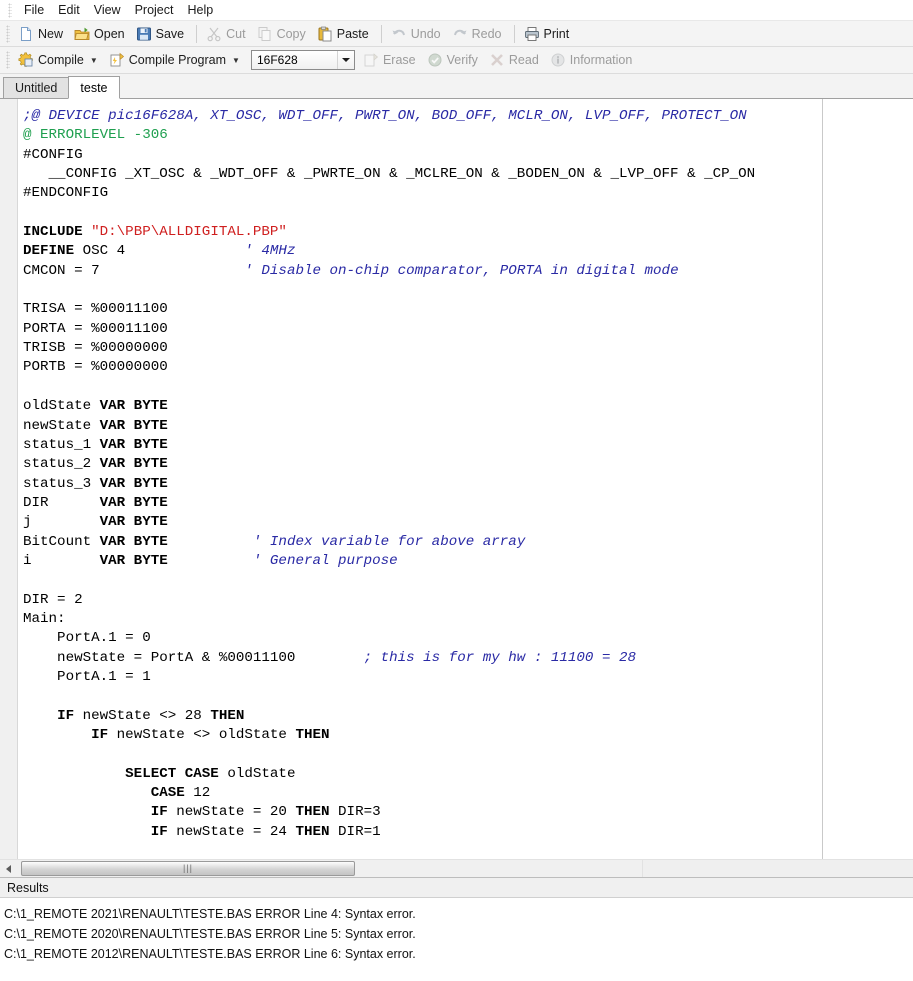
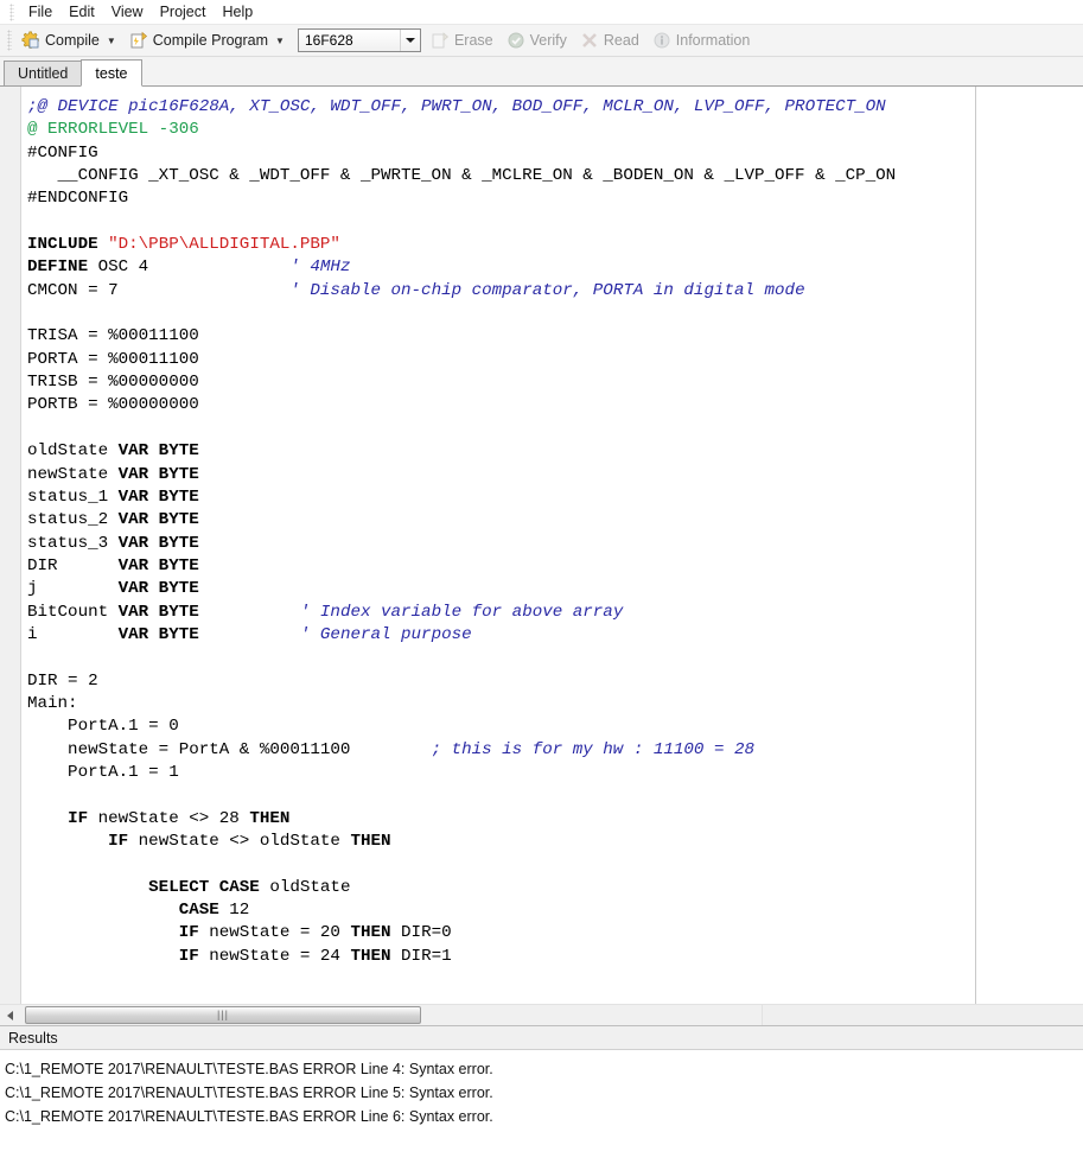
  File
  Edit
  View
  Project
  Help
- New
- Open
- Save
- Cut
- Copy
- Paste
- Undo
- Redo
- Print
  Compile
  ▼
  Compile Program
  ▼
  16F628
  Erase
  Verify
  Read
  Information
  Untitled
  teste
- ;@ DEVICE pic16F628A, XT_OSC, WDT_OFF, PWRT_ON, BOD_OFF, MCLR_ON, LVP_OFF, PROTECT_ON @ ERRORLEVEL -306 #CONFIG __CONFIG _XT_OSC & _WDT_OFF & _PWRTE_ON & _MCLRE_ON & _BODEN_ON & _LVP_OFF & _CP_ON #ENDCONFIG INCLUDE "D:\PBP\ALLDIGITAL.PBP" DEFINE OSC 4 ' 4MHz CMCON = 7 ' Disable on-chip comparator, PORTA in digital mode TRISA = %00011100 PORTA = %00011100 TRISB = %00000000 PORTB = %00000000 oldState VAR BYTE newState VAR BYTE status_1 VAR BYTE status_2 VAR BYTE status_3 VAR BYTE DIR VAR BYTE j VAR BYTE BitCount VAR BYTE ' Index variable for above array i VAR BYTE ' General purpose DIR = 2 Main: PortA.1 = 0 newState = PortA & %00011100 ; this is for my hw : 11100 = 28 PortA.1 = 1 IF newState <> 28 THEN IF newState <> oldState THEN SELECT CASE oldState CASE 12 IF newState = 20 THEN DIR=3 IF newState = 24 THEN DIR=1
+ ;@ DEVICE pic16F628A, XT_OSC, WDT_OFF, PWRT_ON, BOD_OFF, MCLR_ON, LVP_OFF, PROTECT_ON @ ERRORLEVEL -306 #CONFIG __CONFIG _XT_OSC & _WDT_OFF & _PWRTE_ON & _MCLRE_ON & _BODEN_ON & _LVP_OFF & _CP_ON #ENDCONFIG INCLUDE "D:\PBP\ALLDIGITAL.PBP" DEFINE OSC 4 ' 4MHz CMCON = 7 ' Disable on-chip comparator, PORTA in digital mode TRISA = %00011100 PORTA = %00011100 TRISB = %00000000 PORTB = %00000000 oldState VAR BYTE newState VAR BYTE status_1 VAR BYTE status_2 VAR BYTE status_3 VAR BYTE DIR VAR BYTE j VAR BYTE BitCount VAR BYTE ' Index variable for above array i VAR BYTE ' General purpose DIR = 2 Main: PortA.1 = 0 newState = PortA & %00011100 ; this is for my hw : 11100 = 28 PortA.1 = 1 IF newState <> 28 THEN IF newState <> oldState THEN SELECT CASE oldState CASE 12 IF newState = 20 THEN DIR=0 IF newState = 24 THEN DIR=1
  |||
  Results
- C:\1_REMOTE 2021\RENAULT\TESTE.BAS ERROR Line 4: Syntax error.
+ C:\1_REMOTE 2017\RENAULT\TESTE.BAS ERROR Line 4: Syntax error.
- C:\1_REMOTE 2020\RENAULT\TESTE.BAS ERROR Line 5: Syntax error.
+ C:\1_REMOTE 2017\RENAULT\TESTE.BAS ERROR Line 5: Syntax error.
- C:\1_REMOTE 2012\RENAULT\TESTE.BAS ERROR Line 6: Syntax error.
+ C:\1_REMOTE 2017\RENAULT\TESTE.BAS ERROR Line 6: Syntax error.
